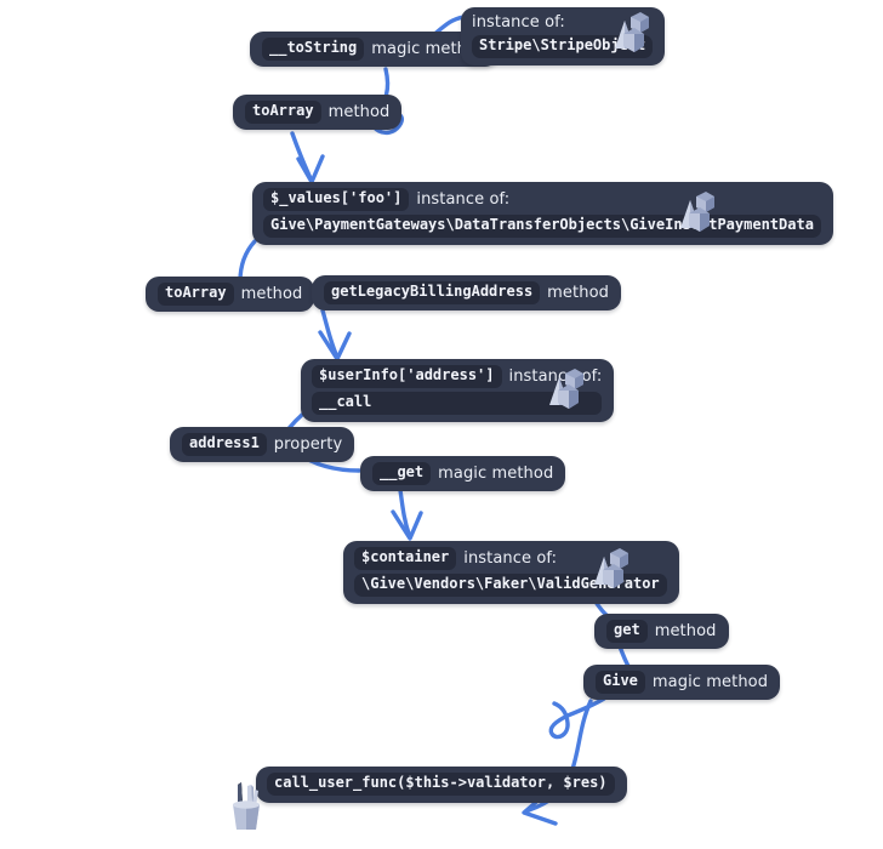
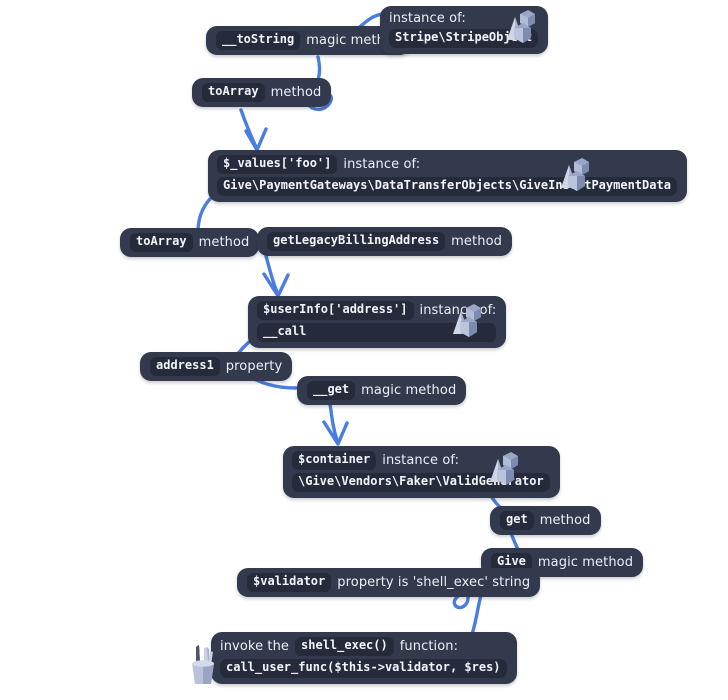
  __toString
  magic met
  instance of:
  Stripe\StripeObj
  toArray
  method
  $_values['foo']
  instance of:
  Give\PaymentGateways\DataTransferObjects\GiveIntPaymentData
  toArray
  method
  getLegacyBillingAddress
  method
  $userInfo['address']
  instanc of:
  __call
  address1
  property
  __get
  magic method
  $container
  instance of:
  \Give\Vendors\Faker\ValidGeator
  get
  method
  Give
  magic method
+ $validator
+ property is 'shell_exec' string
+ invoke the
+ shell_exec()
+ function:
  call_user_func($this->validator, $res)
